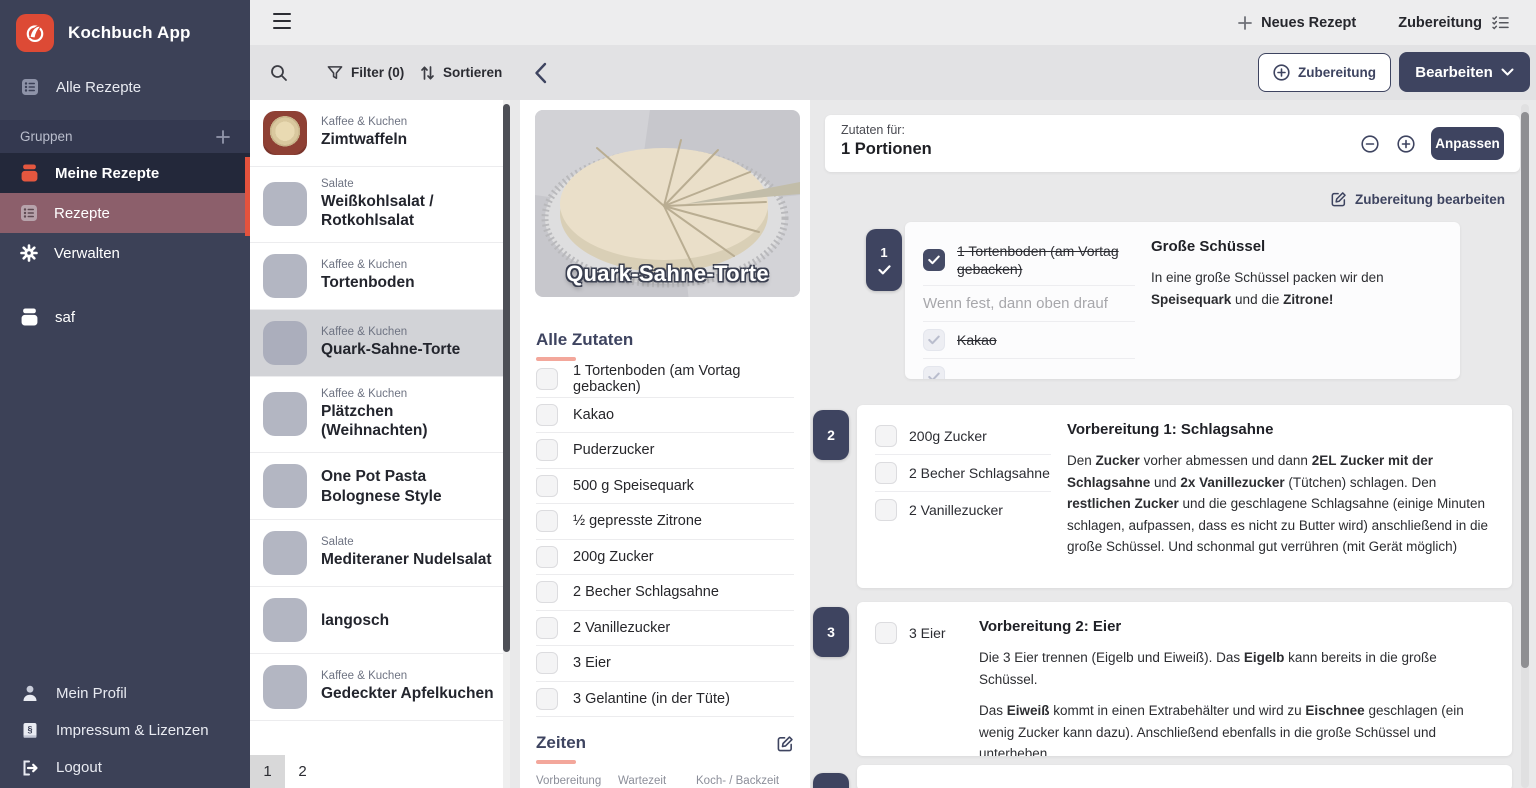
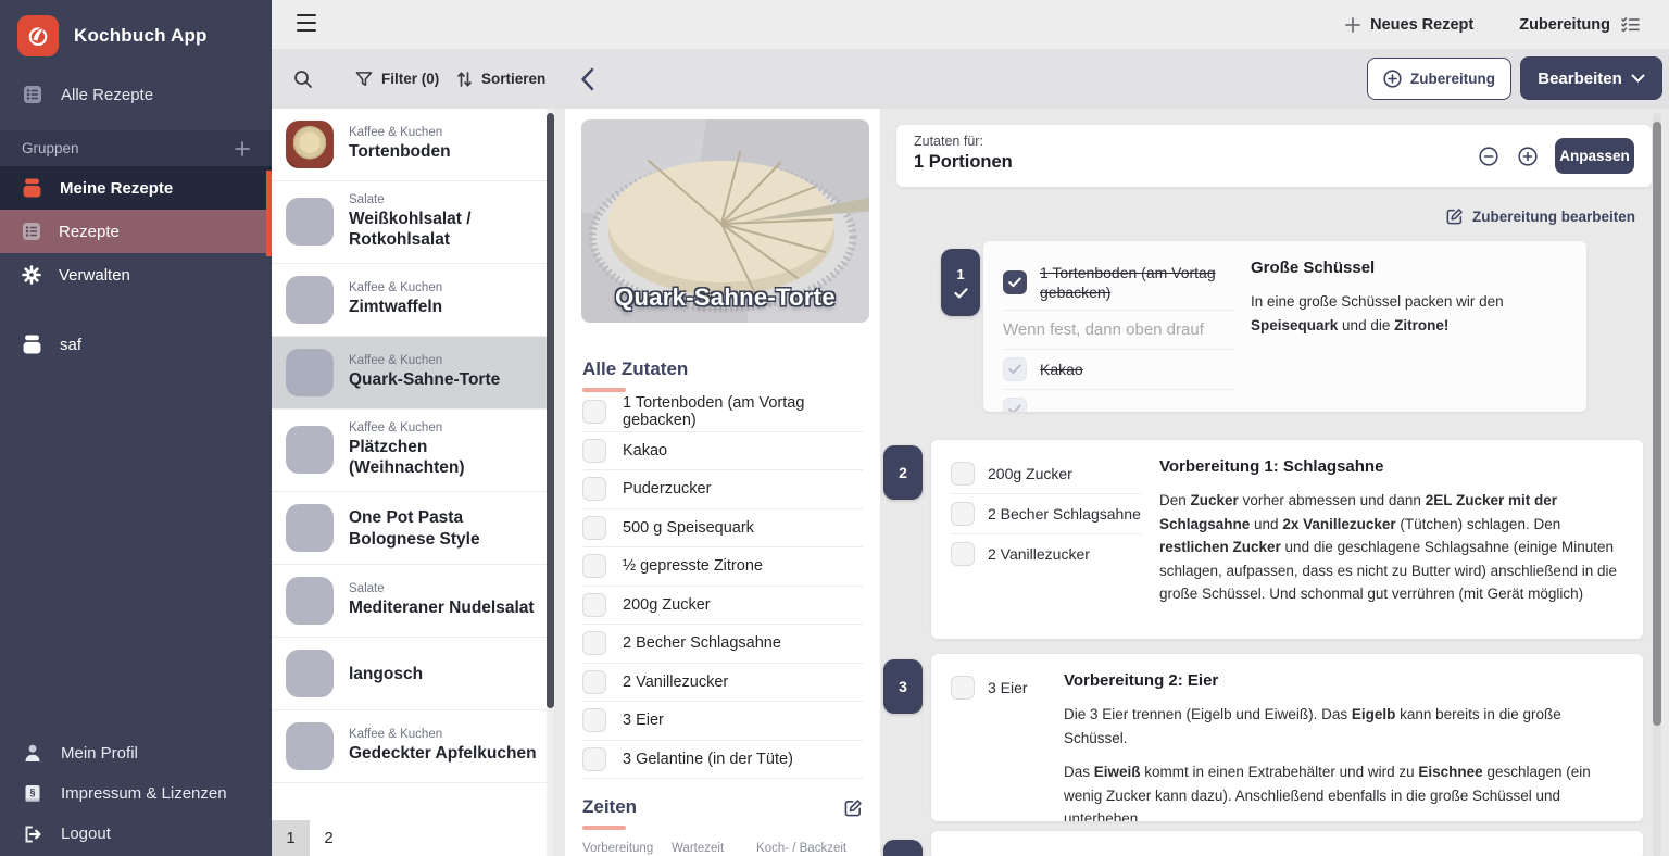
  Kochbuch App
  Alle Rezepte
  Gruppen
  Meine Rezepte
  Rezepte
  Verwalten
  saf
  Mein Profil
  §
  Impressum & Lizenzen
  Logout
  Neues Rezept
  Zubereitung
  Filter (0)
  Sortieren
  Zubereitung
  Bearbeiten
  Kaffee & Kuchen
- Zimtwaffeln
+ Tortenboden
  Salate
  Weißkohlsalat / Rotkohlsalat
  Kaffee & Kuchen
- Tortenboden
+ Zimtwaffeln
  Kaffee & Kuchen
  Quark-Sahne-Torte
  Kaffee & Kuchen
  Plätzchen (Weihnachten)
  One Pot Pasta Bolognese Style
  Salate
  Mediteraner Nudelsalat
  langosch
  Kaffee & Kuchen
  Gedeckter Apfelkuchen
  1
  2
  Quark-Sahne-Torte
  Alle Zutaten
  1 Tortenboden (am Vortag gebacken)
  Kakao
  Puderzucker
  500 g Speisequark
  ½ gepresste Zitrone
  200g Zucker
  2 Becher Schlagsahne
  2 Vanillezucker
  3 Eier
  3 Gelantine (in der Tüte)
  Zeiten
  Vorbereitung
  Wartezeit
  Koch- / Backzeit
  Zutaten für:
  1 Portionen
  Anpassen
  Zubereitung bearbeiten
  1
  1 Tortenboden (am Vortag gebacken)
  Wenn fest, dann oben drauf
  Kakao
  Große Schüssel
  In eine große Schüssel packen wir den Speisequark und die Zitrone!
  2
  200g Zucker
  2 Becher Schlagsahne
  2 Vanillezucker
  Vorbereitung 1: Schlagsahne
  Den Zucker vorher abmessen und dann 2EL Zucker mit der Schlagsahne und 2x Vanillezucker (Tütchen) schlagen. Den restlichen Zucker und die geschlagene Schlagsahne (einige Minuten schlagen, aufpassen, dass es nicht zu Butter wird) anschließend in die große Schüssel. Und schonmal gut verrühren (mit Gerät möglich)
  3
  3 Eier
  Vorbereitung 2: Eier
  Die 3 Eier trennen (Eigelb und Eiweiß). Das Eigelb kann bereits in die große Schüssel.
  Das Eiweiß kommt in einen Extrabehälter und wird zu Eischnee geschlagen (ein wenig Zucker kann dazu). Anschließend ebenfalls in die große Schüssel und unterheben
